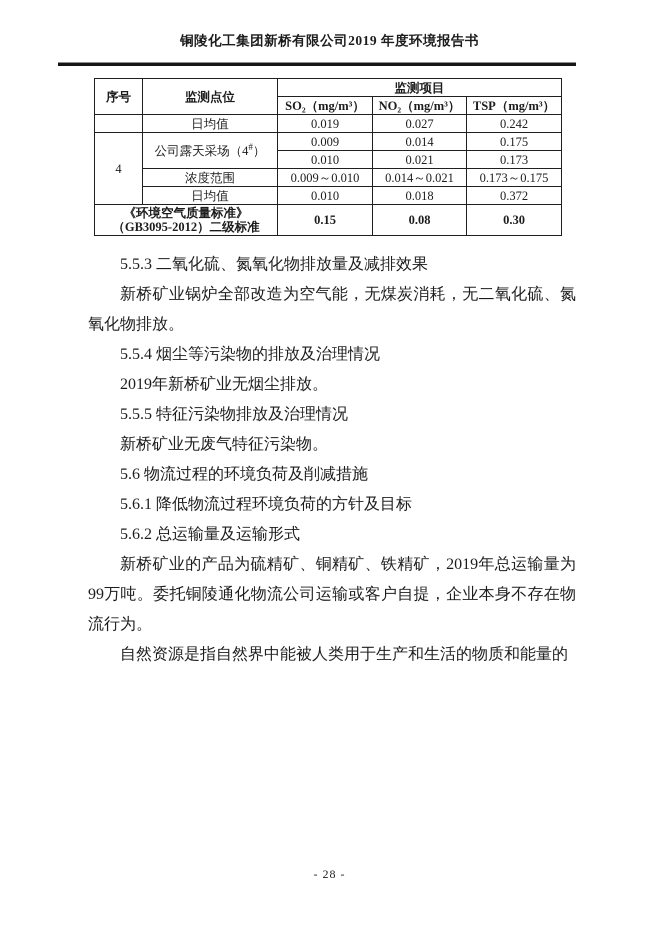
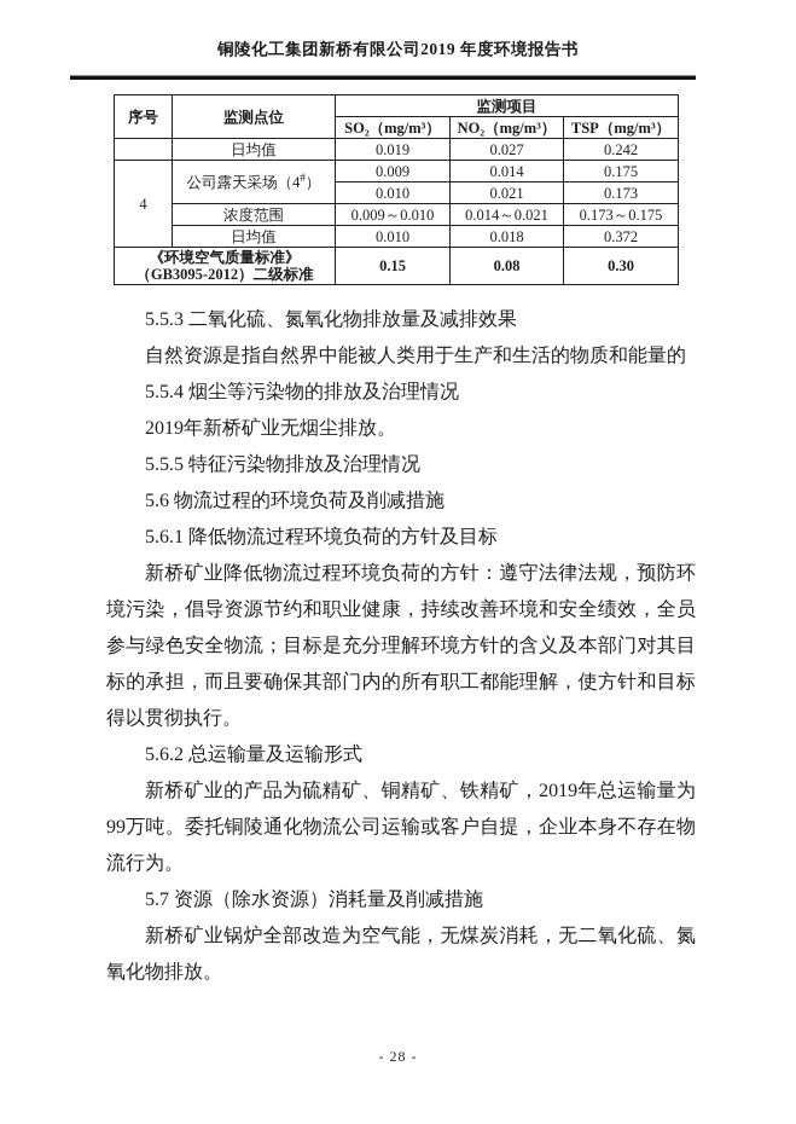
  铜陵化工集团新桥有限公司2019 年度环境报告书
  序号	监测点位	监测项目
  SO₂（mg/m³）	NO₂（mg/m³）	TSP（mg/m³）
  	日均值	0.019	0.027	0.242
  4	公司露天采场（4#）	0.009	0.014	0.175
  0.010	0.021	0.173
  浓度范围	0.009～0.010	0.014～0.021	0.173～0.175
  日均值	0.010	0.018	0.372
  《环境空气质量标准》（GB3095-2012）二级标准	0.15	0.08	0.30
  5.5.3 二氧化硫、氮氧化物排放量及减排效果
- 新桥矿业锅炉全部改造为空气能，无煤炭消耗，无二氧化硫、氮氧化物排放。
+ 自然资源是指自然界中能被人类用于生产和生活的物质和能量的
  5.5.4 烟尘等污染物的排放及治理情况
  2019年新桥矿业无烟尘排放。
  5.5.5 特征污染物排放及治理情况
- 新桥矿业无废气特征污染物。
  5.6 物流过程的环境负荷及削减措施
  5.6.1 降低物流过程环境负荷的方针及目标
+ 新桥矿业降低物流过程环境负荷的方针：遵守法律法规，预防环境污染，倡导资源节约和职业健康，持续改善环境和安全绩效，全员参与绿色安全物流；目标是充分理解环境方针的含义及本部门对其目标的承担，而且要确保其部门内的所有职工都能理解，使方针和目标得以贯彻执行。
  5.6.2 总运输量及运输形式
  新桥矿业的产品为硫精矿、铜精矿、铁精矿，2019年总运输量为99万吨。委托铜陵通化物流公司运输或客户自提，企业本身不存在物流行为。
+ 5.7 资源（除水资源）消耗量及削减措施
- 自然资源是指自然界中能被人类用于生产和生活的物质和能量的
+ 新桥矿业锅炉全部改造为空气能，无煤炭消耗，无二氧化硫、氮氧化物排放。
  - 28 -
